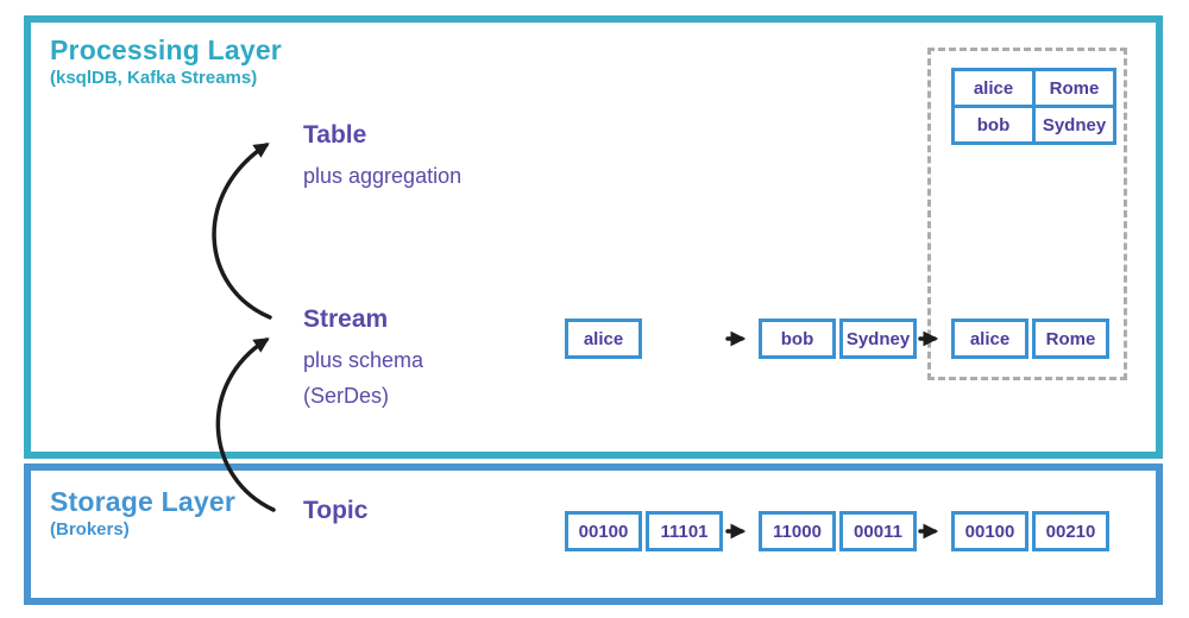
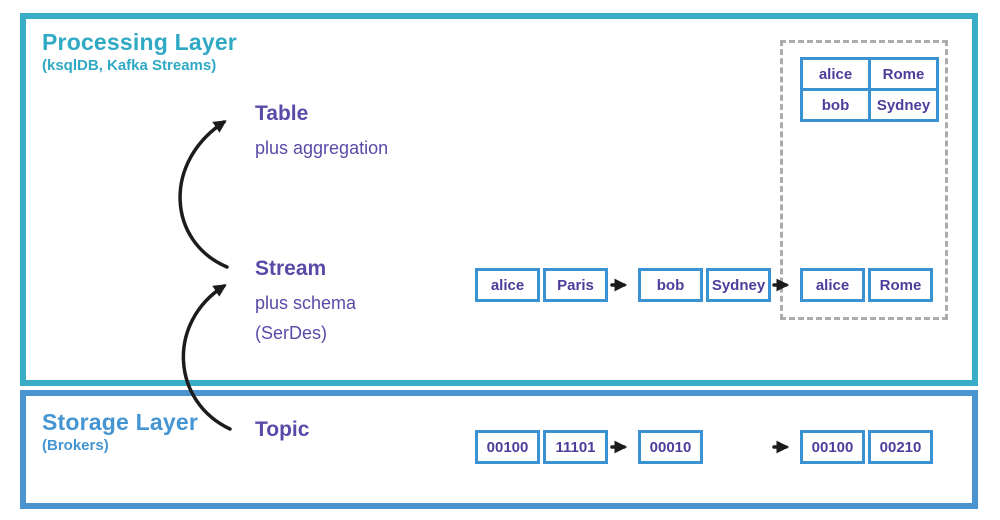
  Processing Layer
  (ksqlDB, Kafka Streams)
  Storage Layer
  (Brokers)
  Table
  plus aggregation
  Stream
  plus schema
  (SerDes)
  Topic
  alice	Rome
  bob	Sydney
  alice
+ Paris
  bob
  Sydney
  alice
  Rome
  00100
  11101
- 11000
- 00011
+ 00010
  00100
  00210
